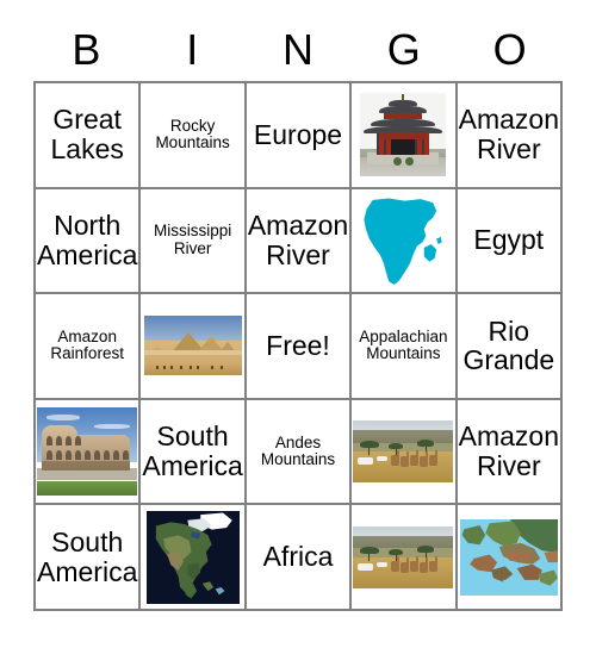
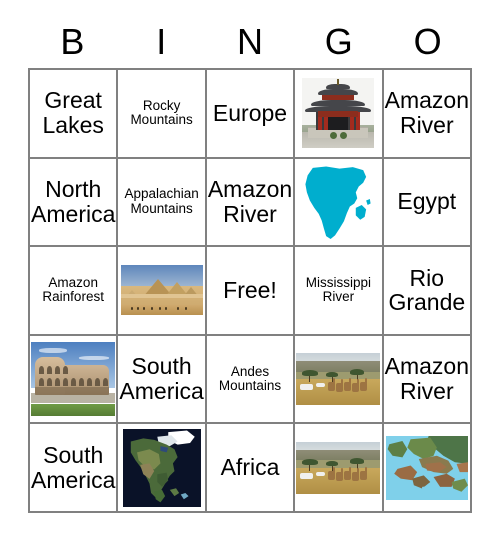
  B
  I
  N
  G
  O
  Great Lakes
  Rocky Mountains
  Europe
  Amazon River
  North America
- Mississippi River
+ Appalachian Mountains
  Amazon River
  Egypt
  Amazon Rainforest
  Free!
- Appalachian Mountains
+ Mississippi River
  Rio Grande
  South America
  Andes Mountains
  Amazon River
  South America
  Africa
